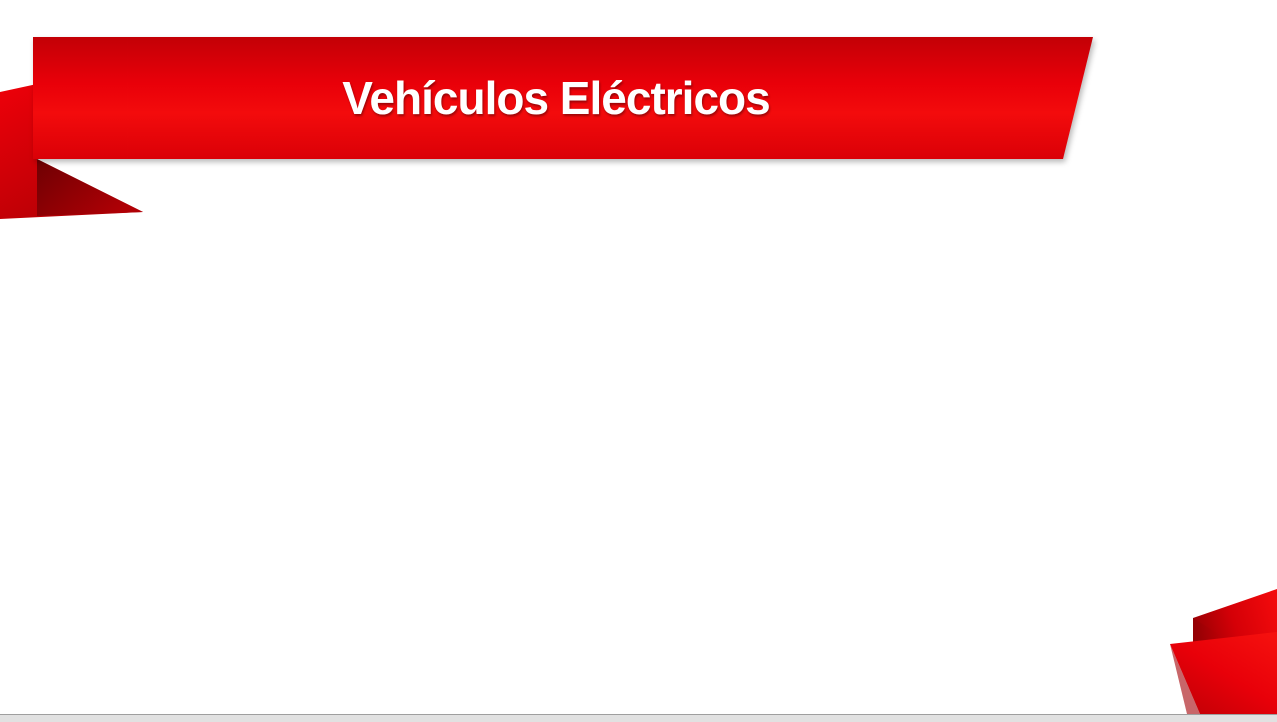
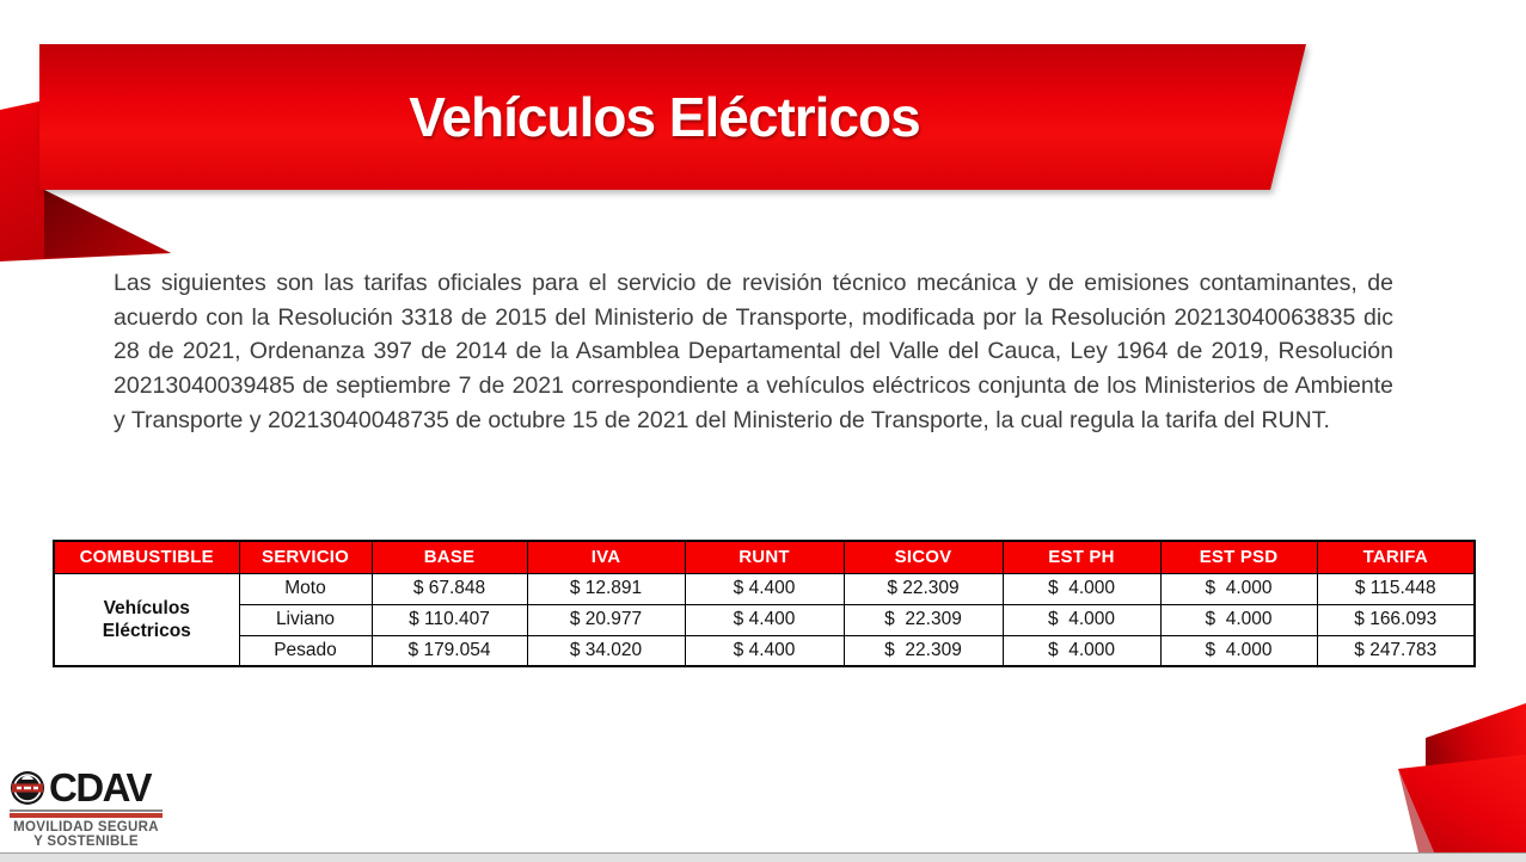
  Vehículos Eléctricos
+ Las siguientes son las tarifas oficiales para el servicio de revisión técnico mecánica y de emisiones contaminantes, de acuerdo con la Resolución 3318 de 2015 del Ministerio de Transporte, modificada por la Resolución 20213040063835 dic 28 de 2021, Ordenanza 397 de 2014 de la Asamblea Departamental del Valle del Cauca, Ley 1964 de 2019, Resolución 20213040039485 de septiembre 7 de 2021 correspondiente a vehículos eléctricos conjunta de los Ministerios de Ambiente y Transporte y 20213040048735 de octubre 15 de 2021 del Ministerio de Transporte, la cual regula la tarifa del RUNT.
+ COMBUSTIBLE	SERVICIO	BASE	IVA	RUNT	SICOV	EST PH	EST PSD	TARIFA
+ VehículosEléctricos	Moto	$ 67.848	$ 12.891	$ 4.400	$ 22.309	$ 4.000	$ 4.000	$ 115.448
+ Liviano	$ 110.407	$ 20.977	$ 4.400	$ 22.309	$ 4.000	$ 4.000	$ 166.093
+ Pesado	$ 179.054	$ 34.020	$ 4.400	$ 22.309	$ 4.000	$ 4.000	$ 247.783
+ CDAV
+ MOVILIDAD SEGURA
+ Y SOSTENIBLE
